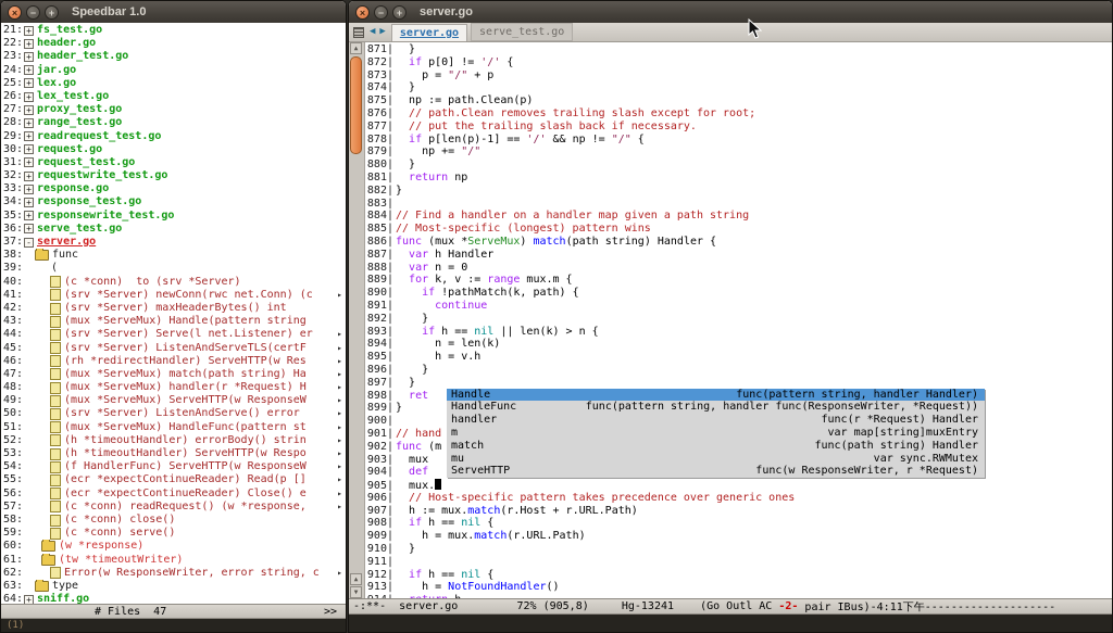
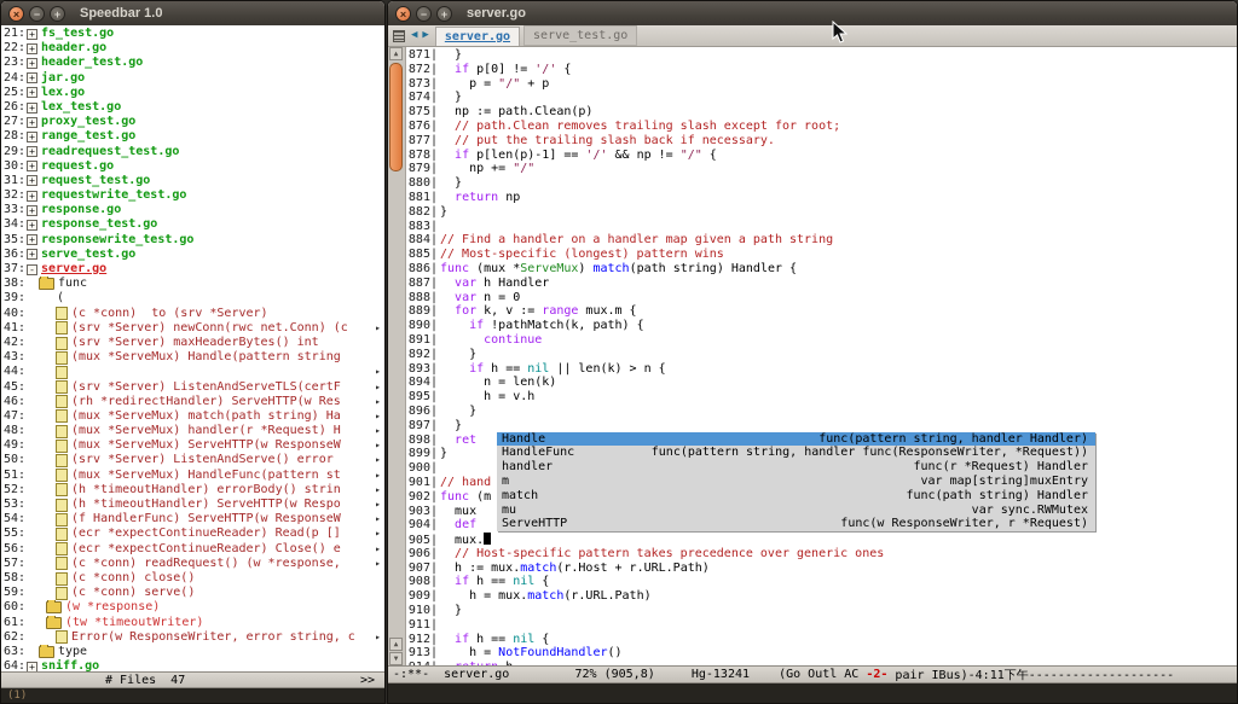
  ×
  −
  +
  Speedbar 1.0
  21:
  +
  fs_test.go
  22:
  +
  header.go
  23:
  +
  header_test.go
  24:
  +
  jar.go
  25:
  +
  lex.go
  26:
  +
  lex_test.go
  27:
  +
  proxy_test.go
  28:
  +
  range_test.go
  29:
  +
  readrequest_test.go
  30:
  +
  request.go
  31:
  +
  request_test.go
  32:
  +
  requestwrite_test.go
  33:
  +
  response.go
  34:
  +
  response_test.go
  35:
  +
  responsewrite_test.go
  36:
  +
  serve_test.go
  37:
  -
  server.go
  38:
  func
  39:
  (
  40:
  (c *conn) to (srv *Server)
  41:
  (srv *Server) newConn(rwc net.Conn) (c
  ▸
  42:
  (srv *Server) maxHeaderBytes() int
  43:
  (mux *ServeMux) Handle(pattern string
  44:
- (srv *Server) Serve(l net.Listener) er
  ▸
  45:
  (srv *Server) ListenAndServeTLS(certF
  ▸
  46:
  (rh *redirectHandler) ServeHTTP(w Res
  ▸
  47:
  (mux *ServeMux) match(path string) Ha
  ▸
  48:
  (mux *ServeMux) handler(r *Request) H
  ▸
  49:
  (mux *ServeMux) ServeHTTP(w ResponseW
  ▸
  50:
  (srv *Server) ListenAndServe() error
  ▸
  51:
  (mux *ServeMux) HandleFunc(pattern st
  ▸
  52:
  (h *timeoutHandler) errorBody() strin
  ▸
  53:
  (h *timeoutHandler) ServeHTTP(w Respo
  ▸
  54:
  (f HandlerFunc) ServeHTTP(w ResponseW
  ▸
  55:
  (ecr *expectContinueReader) Read(p []
  ▸
  56:
  (ecr *expectContinueReader) Close() e
  ▸
  57:
  (c *conn) readRequest() (w *response,
  ▸
  58:
  (c *conn) close()
  59:
  (c *conn) serve()
  60:
  (w *response)
  61:
  (tw *timeoutWriter)
  62:
  Error(w ResponseWriter, error string, c
  ▸
  63:
  type
  64:
  +
  sniff.go
  # Files 47
  >>
  (1)
  ×
  −
  +
  server.go
  ◀
  ▶
  server.go
  serve_test.go
  871| }
  872| if p[0] != '/' {
  873| p = "/" + p
  874| }
  875| np := path.Clean(p)
  876| // path.Clean removes trailing slash except for root;
  877| // put the trailing slash back if necessary.
  878| if p[len(p)-1] == '/' && np != "/" {
  879| np += "/"
  880| }
  881| return np
  882| }
  883|
  884| // Find a handler on a handler map given a path string
  885| // Most-specific (longest) pattern wins
  886| func (mux *ServeMux) match(path string) Handler {
  887| var h Handler
  888| var n = 0
  889| for k, v := range mux.m {
  890| if !pathMatch(k, path) {
  891| continue
  892| }
  893| if h == nil || len(k) > n {
  894| n = len(k)
  895| h = v.h
  896| }
  897| }
  898| ret
  899| }
  900|
  901| // hand
  902| func (m
  903| mux
  904| def
  905| mux.
  906| // Host-specific pattern takes precedence over generic ones
  907| h := mux.match(r.Host + r.URL.Path)
  908| if h == nil {
  909| h = mux.match(r.URL.Path)
  910| }
  911|
  912| if h == nil {
  913| h = NotFoundHandler()
  Handle
  func(pattern string, handler Handler)
  HandleFunc
  func(pattern string, handler func(ResponseWriter, *Request))
  handler
  func(r *Request) Handler
  m
  var map[string]muxEntry
  match
  func(path string) Handler
  mu
  var sync.RWMutex
  ServeHTTP
  func(w ResponseWriter, r *Request)
  -:**- server.go 72% (905,8) Hg-13241 (Go Outl AC
  -2-
  pair IBus)-4:11下午--------------------
